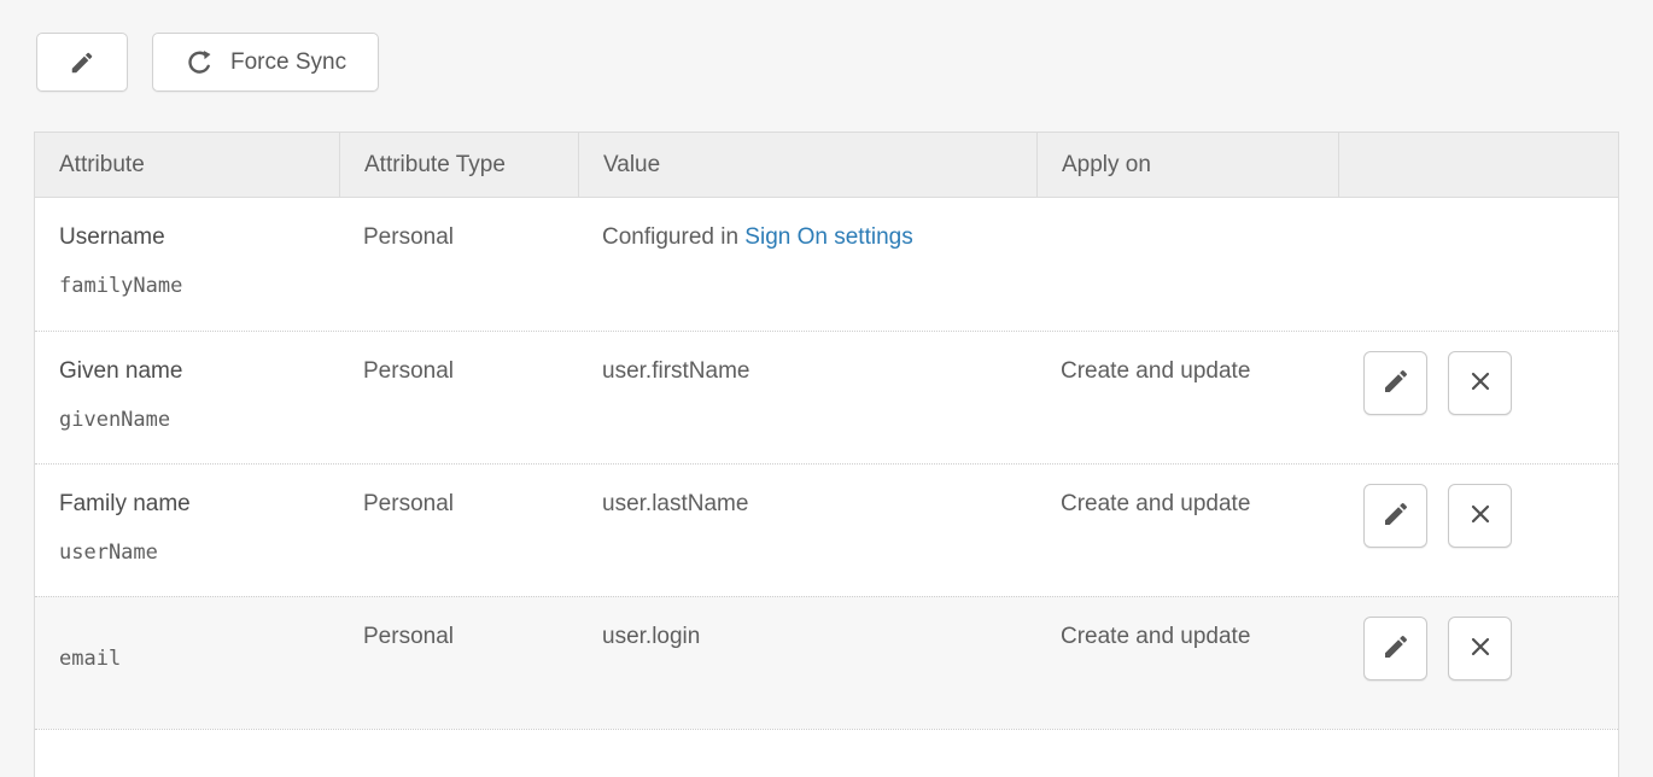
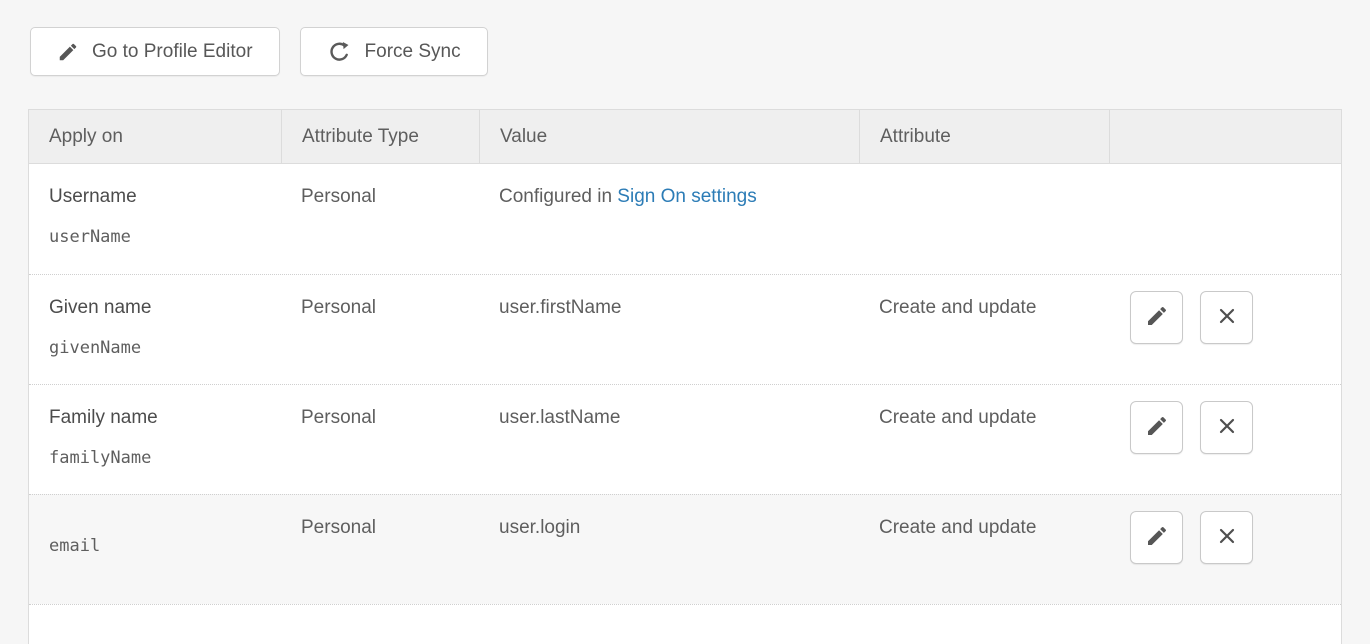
+ Go to Profile Editor
  Force Sync
- Attribute
+ Apply on
  Attribute Type
  Value
- Apply on
+ Attribute
  Username
- familyName
+ userName
  Personal
  Configured in Sign On settings
  Given name
  givenName
  Personal
  user.firstName
  Create and update
  Family name
- userName
+ familyName
  Personal
  user.lastName
  Create and update
  email
  Personal
  user.login
  Create and update
